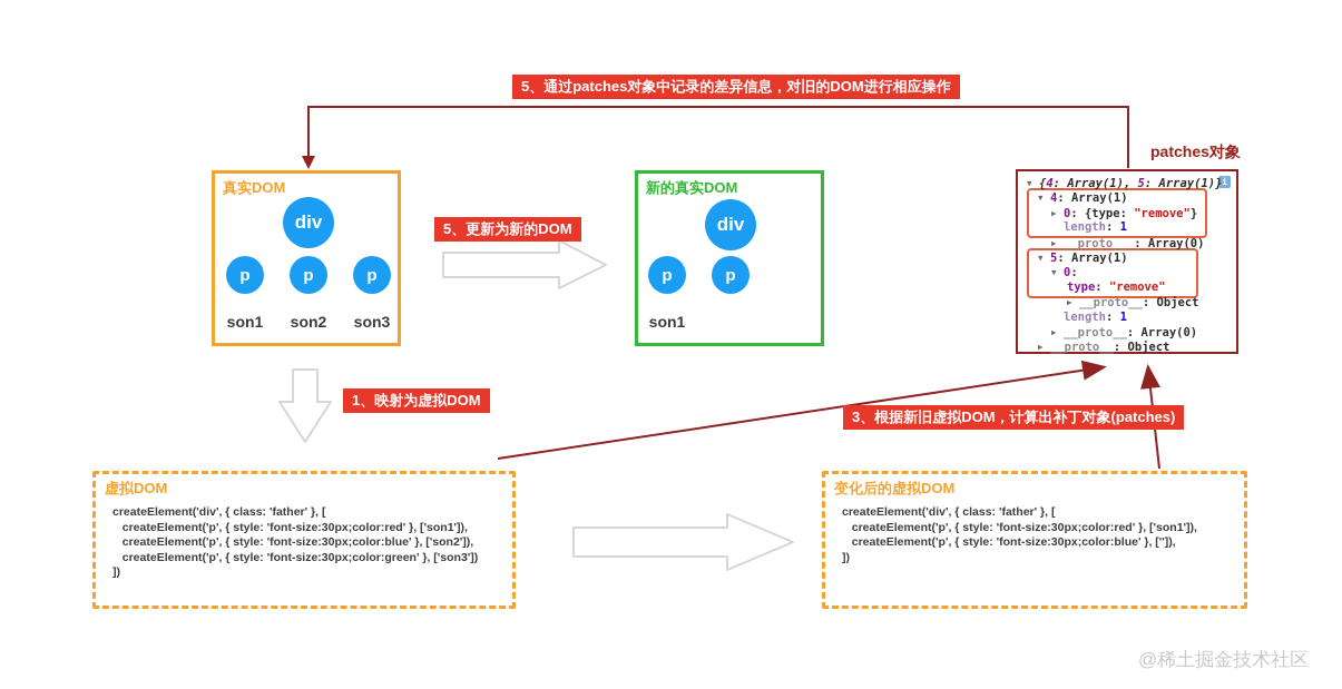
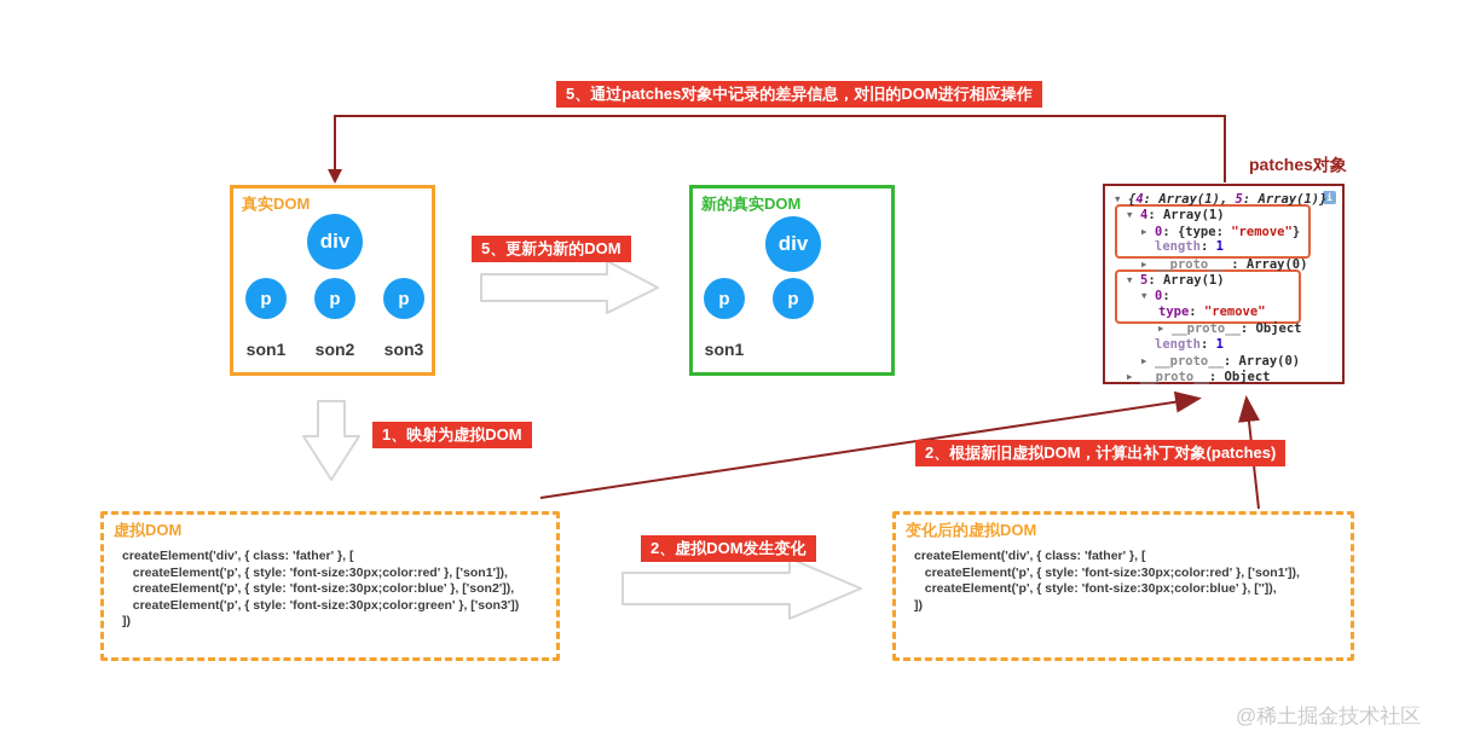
  5、通过patches对象中记录的差异信息，对旧的DOM进行相应操作
  5、更新为新的DOM
  1、映射为虚拟DOM
+ 2、虚拟DOM发生变化
- 3、根据新旧虚拟DOM，计算出补丁对象(patches)
+ 2、根据新旧虚拟DOM，计算出补丁对象(patches)
  真实DOM
  div
  p
  p
  p
  son1
  son2
  son3
  新的真实DOM
  div
  p
  p
  son1
  patches对象
  i
  ▼ {4: Array(1), 5: Array(1)}
  ▼ 4: Array(1)
  ▶ 0: {type: "remove"}
  length: 1
  ▶ __proto__ : Array(0)
  ▼ 5: Array(1)
  ▼ 0:
  type: "remove"
  ▶ __proto__: Object
  length: 1
  ▶ __proto__: Array(0)
  ▶ __proto__: Object
  虚拟DOM
  createElement('div', { class: 'father' }, [
  createElement('p', { style: 'font-size:30px;color:red' }, ['son1']),
  createElement('p', { style: 'font-size:30px;color:blue' }, ['son2']),
  createElement('p', { style: 'font-size:30px;color:green' }, ['son3'])
  ])
  变化后的虚拟DOM
  createElement('div', { class: 'father' }, [
  createElement('p', { style: 'font-size:30px;color:red' }, ['son1']),
  createElement('p', { style: 'font-size:30px;color:blue' }, ['']),
  ])
  @稀土掘金技术社区
